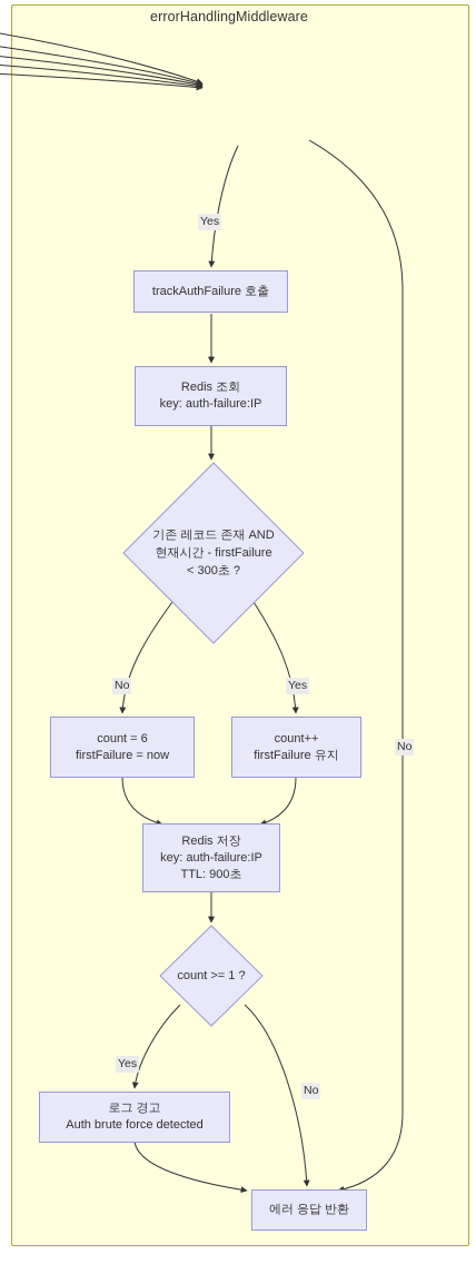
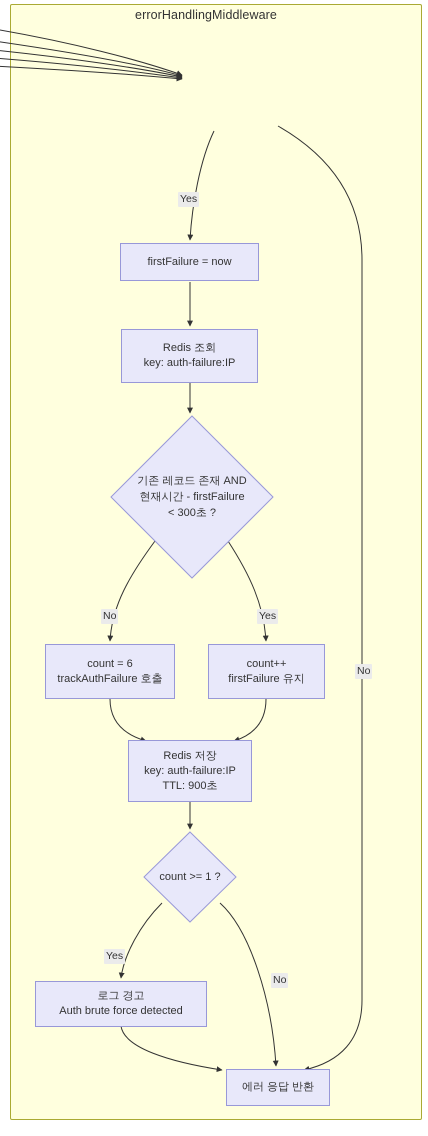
  errorHandlingMiddleware
- trackAuthFailure 호출
+ firstFailure = now
  Redis 조회
  key: auth-failure:IP
  기존 레코드 존재 AND
  현재시간 - firstFailure
  < 300초 ?
  count = 6
- firstFailure = now
+ trackAuthFailure 호출
  count++
  firstFailure 유지
  Redis 저장
  key: auth-failure:IP
  TTL: 900초
  count >= 1 ?
  로그 경고
  Auth brute force detected
  에러 응답 반환
  Yes
  No
  No
  Yes
  Yes
  No
